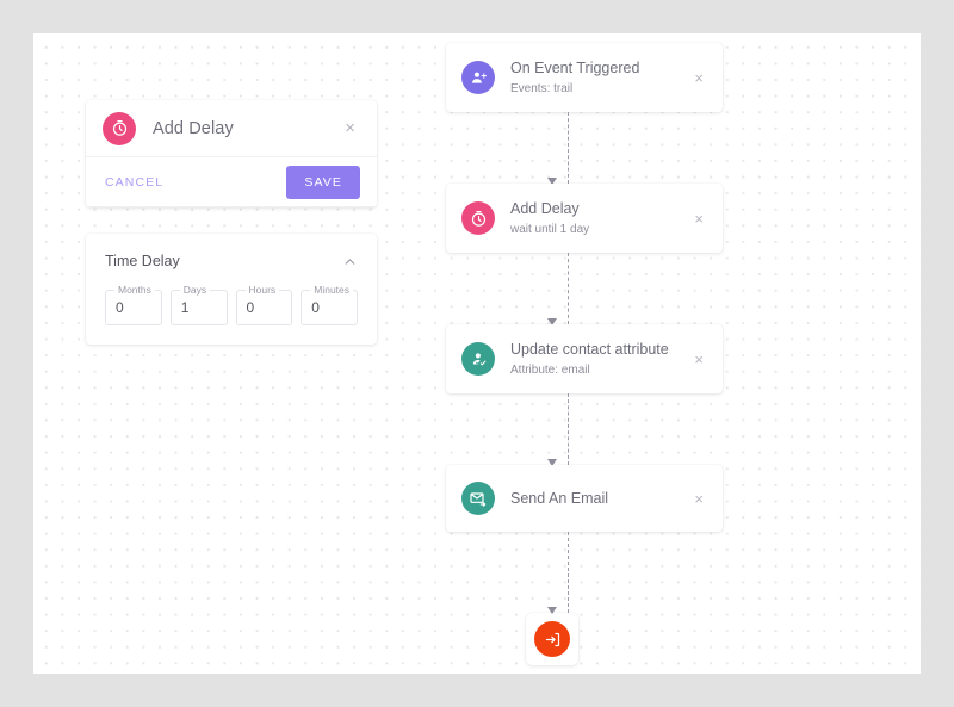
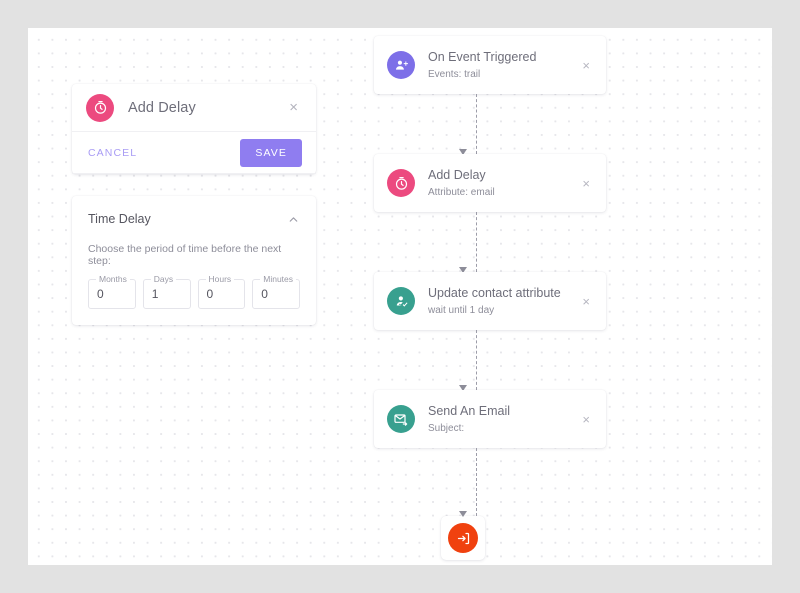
  Add Delay
  ×
  CANCEL
  SAVE
  Time Delay
+ Choose the period of time before the next step:
  Months
  0
  Days
  1
  Hours
  0
  Minutes
  0
  On Event Triggered
  Events: trail
  ×
  Add Delay
- wait until 1 day
+ Attribute: email
  ×
  Update contact attribute
- Attribute: email
+ wait until 1 day
  ×
  Send An Email
+ Subject:
  ×
